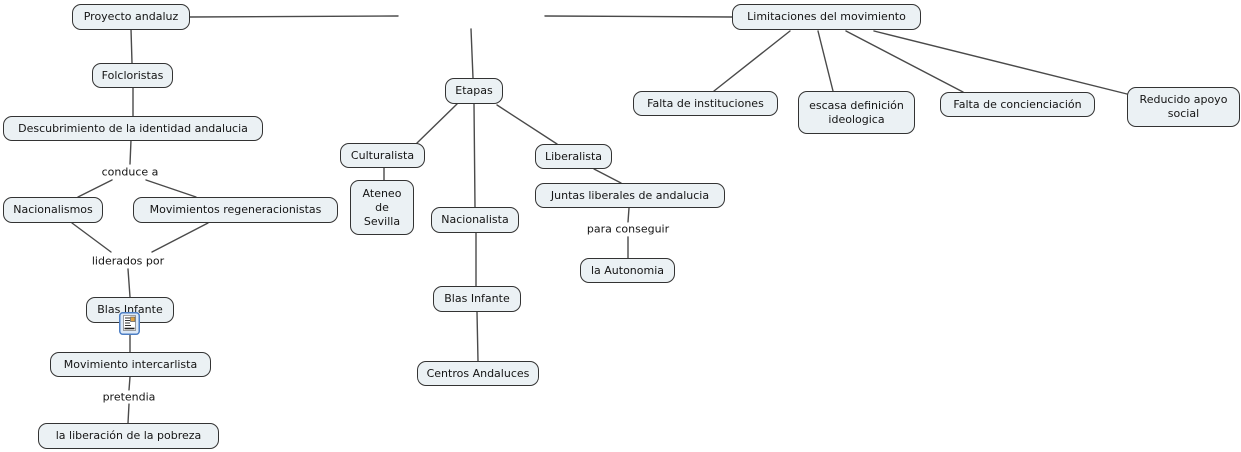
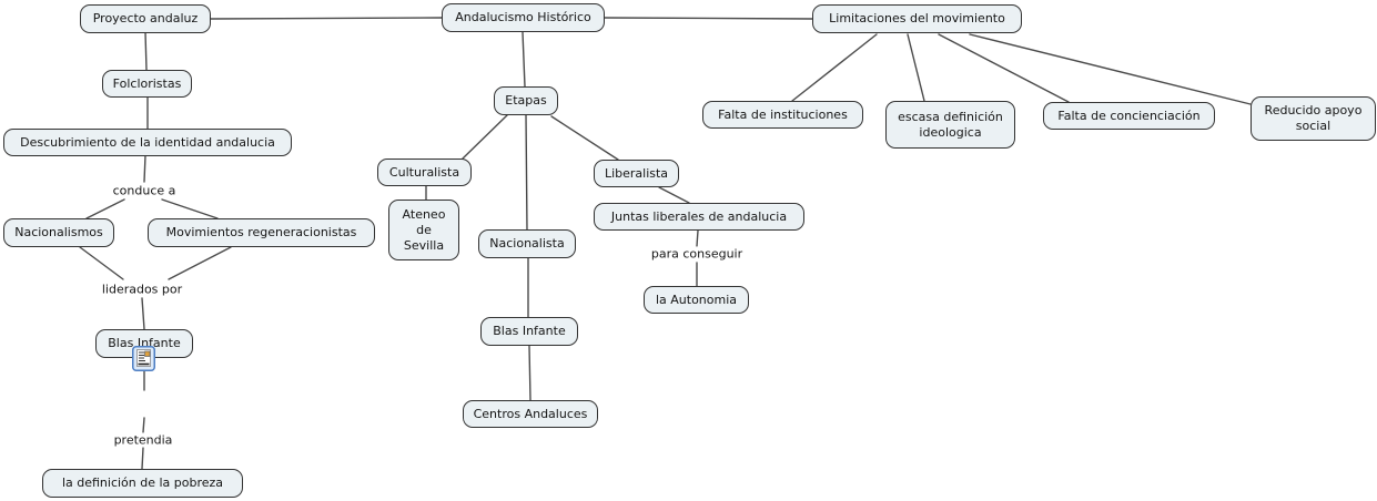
  Proyecto andaluz
+ Andalucismo Histórico
  Limitaciones del movimiento
  Folcloristas
  Descubrimiento de la identidad andalucia
  Nacionalismos
  Movimientos regeneracionistas
  Blas Infante
- Movimiento intercarlista
- la liberación de la pobreza
+ la definición de la pobreza
  Etapas
  Culturalista
  Ateneo
  de
  Sevilla
  Nacionalista
  Liberalista
  Juntas liberales de andalucia
  la Autonomia
  Blas Infante
  Centros Andaluces
  Falta de instituciones
  escasa definición
  ideologica
  Falta de concienciación
  Reducido apoyo
  social
  conduce a
  liderados por
  pretendia
  para conseguir
